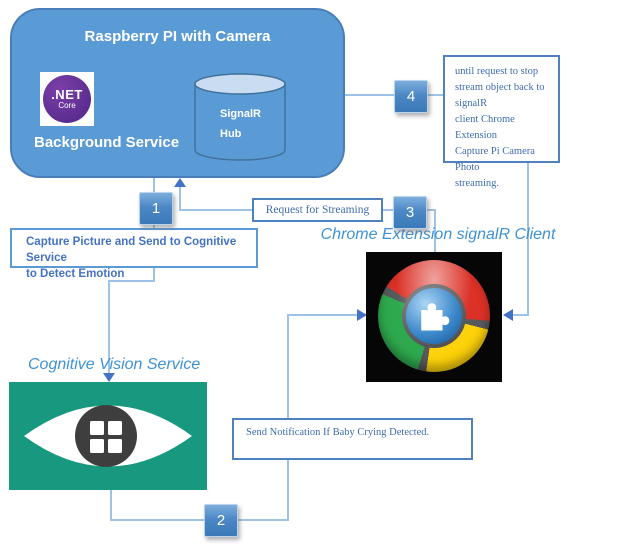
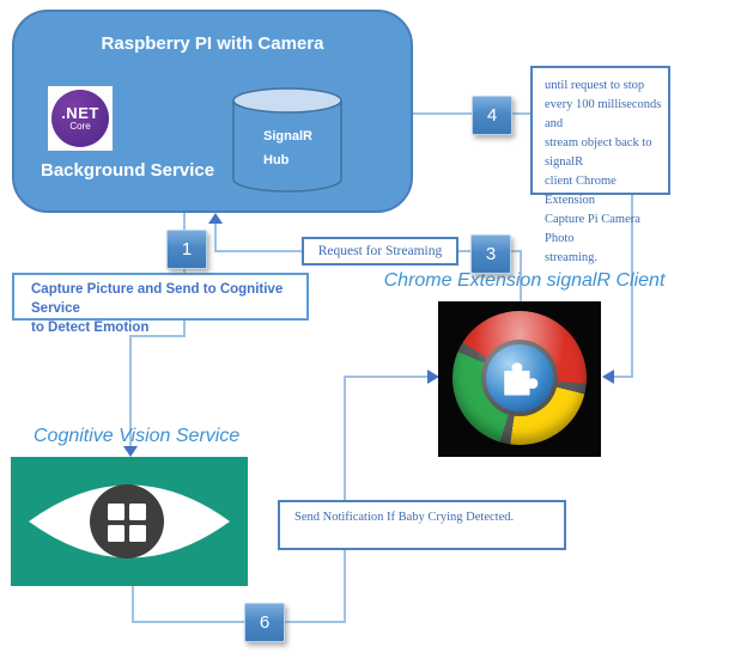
  Raspberry PI with Camera
  .NET
  Core
  Background Service
  SignalR
  Hub
  1
- 2
+ 6
  3
  4
  Capture Picture and Send to Cognitive Service
  to Detect Emotion
  Request for Streaming
  until request to stop
+ every 100 milliseconds and
  stream object back to signalR
  client Chrome Extension
  Capture Pi Camera Photo
  streaming.
  Send Notification If Baby Crying Detected.
  Chrome Extension signalR Client
  Cognitive Vision Service
